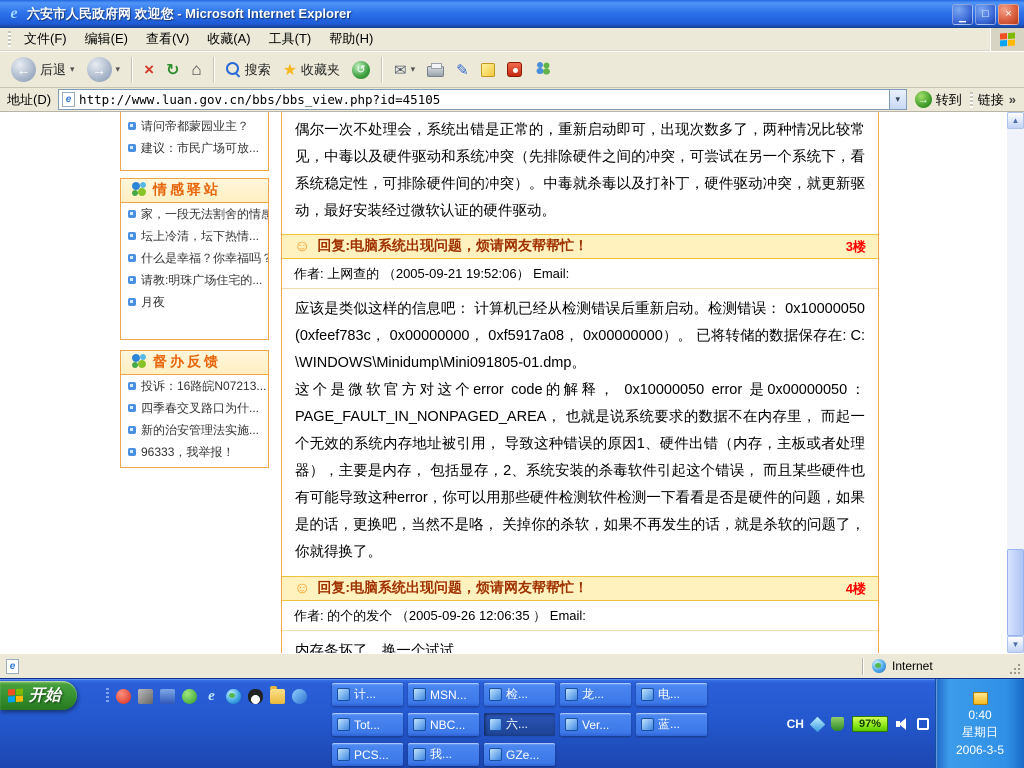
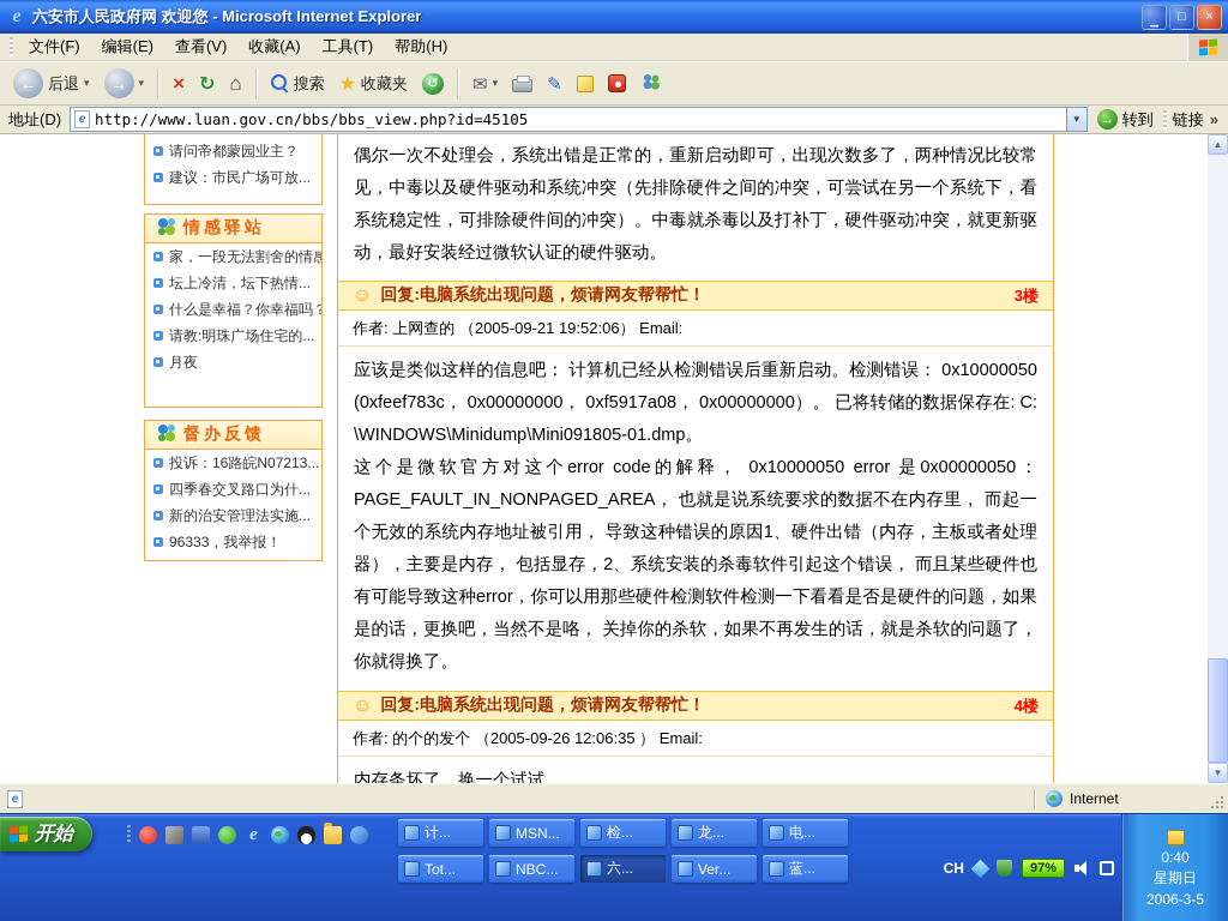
  e
  六安市人民政府网 欢迎您 - Microsoft Internet Explorer
  ▁
  □
  ×
  文件(F)
  编辑(E)
  查看(V)
  收藏(A)
  工具(T)
  帮助(H)
  ←
  后退
  ▾
  →
  ▾
  ×
  ↻
  ⌂
  搜索
  ★
  收藏夹
  ↺
  ✉
  ▾
  ✎
  地址(D)
  e
  http://www.luan.gov.cn/bbs/bbs_view.php?id=45105
  ▾
  →
  转到
  链接
  »
  请问帝都蒙园业主？
  建议：市民广场可放...
  情感驿站
  家，一段无法割舍的情感
  坛上冷清，坛下热情...
  什么是幸福？你幸福吗？
  请教:明珠广场住宅的...
  月夜
  督办反馈
  投诉：16路皖N07213...
  四季春交叉路口为什...
  新的治安管理法实施...
  96333，我举报！
  偶尔一次不处理会，系统出错是正常的，重新启动即可，出现次数多了，两种情况比较常见，中毒以及硬件驱动和系统冲突（先排除硬件之间的冲突，可尝试在另一个系统下，看系统稳定性，可排除硬件间的冲突）。中毒就杀毒以及打补丁，硬件驱动冲突，就更新驱动，最好安装经过微软认证的硬件驱动。
  ☺
  回复:电脑系统出现问题，烦请网友帮帮忙！
  3楼
  作者: 上网查的 （2005-09-21 19:52:06） Email:
  应该是类似这样的信息吧： 计算机已经从检测错误后重新启动。检测错误： 0x10000050 (0xfeef783c， 0x00000000， 0xf5917a08， 0x00000000）。 已将转储的数据保存在: C: \WINDOWS\Minidump\Mini091805-01.dmp。
  这个是微软官方对这个error code的解释， 0x10000050 error 是0x00000050： PAGE_FAULT_IN_NONPAGED_AREA， 也就是说系统要求的数据不在内存里， 而起一个无效的系统内存地址被引用， 导致这种错误的原因1、硬件出错（内存，主板或者处理器），主要是内存， 包括显存，2、系统安装的杀毒软件引起这个错误， 而且某些硬件也有可能导致这种error，你可以用那些硬件检测软件检测一下看看是否是硬件的问题，如果是的话，更换吧，当然不是咯， 关掉你的杀软，如果不再发生的话，就是杀软的问题了， 你就得换了。
  ☺
  回复:电脑系统出现问题，烦请网友帮帮忙！
  4楼
  作者: 的个的发个 （2005-09-26 12:06:35 ） Email:
  内存条坏了，换一个试试。
  ▲
  ▼
  e
  Internet
  开始
  e
  计...
  MSN...
  检...
  龙...
  电...
  Tot...
  NBC...
  六...
  Ver...
  蓝...
- PCS...
- 我...
- GZe...
  CH
  97%
  0:40
  星期日
  2006-3-5
